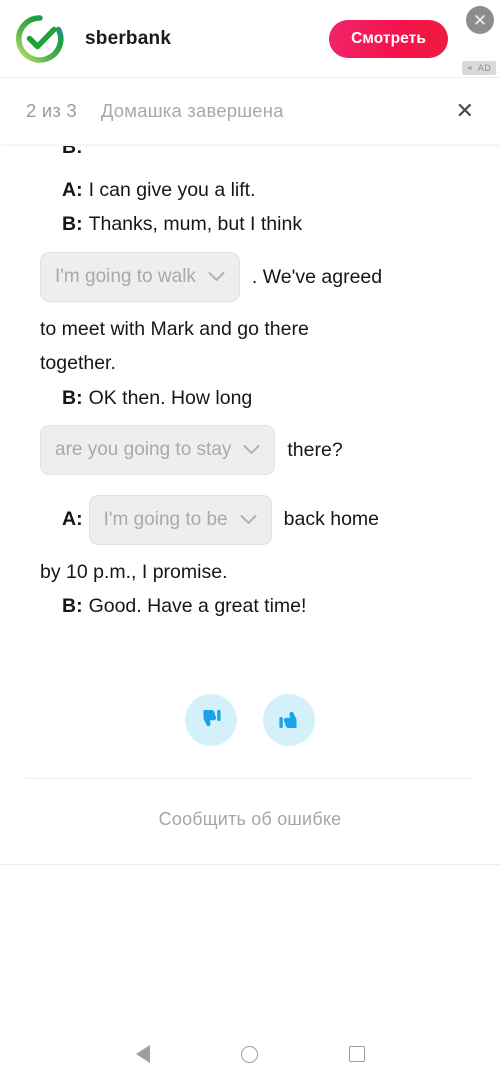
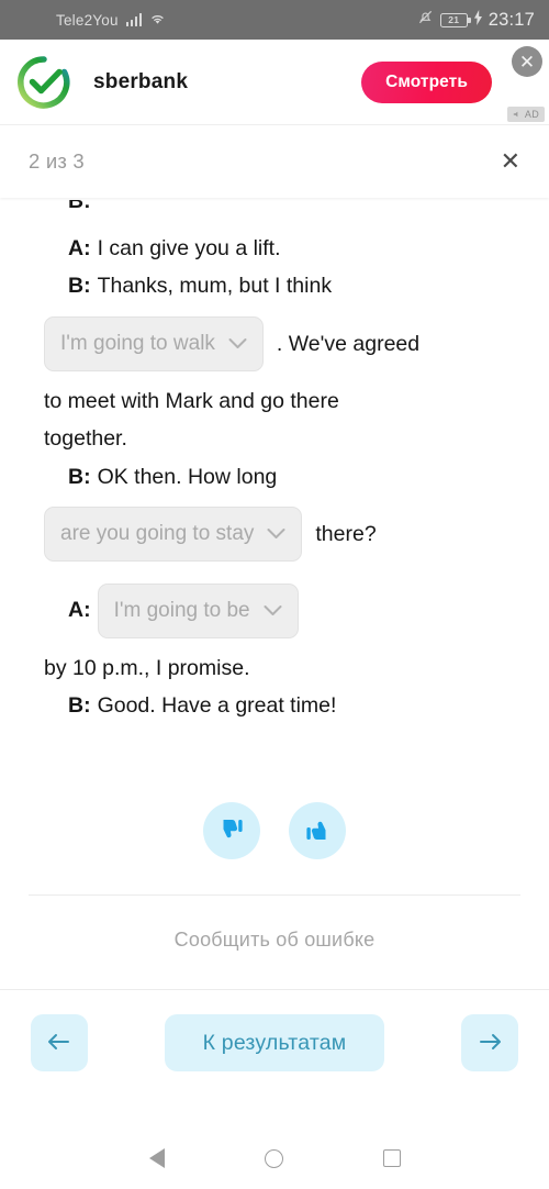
+ Tele2You
+ 21
+ 23:17
  sberbank
  Смотреть
  ✕
  AD
  2 из 3
- Домашка завершена
  ✕
  A:
  I can give you a lift.
  B:
  Thanks, mum, but I think
  I'm going to walk
  . We've agreed
  to meet with Mark and go there
  together.
  B:
  OK then. How long
  are you going to stay
  there?
  A:
  I'm going to be
- back home
  by 10 p.m., I promise.
  B:
  Good. Have a great time!
  Сообщить об ошибке
+ К результатам
